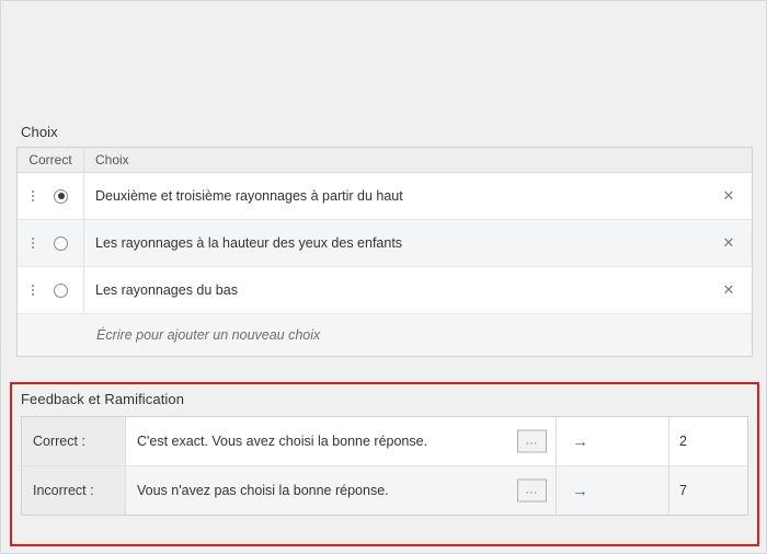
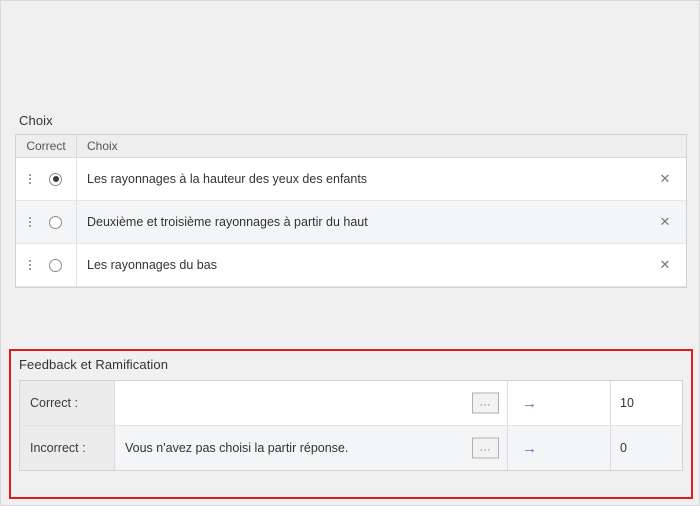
  Choix
  Correct
  Choix
- Deuxième et troisième rayonnages à partir du haut
+ Les rayonnages à la hauteur des yeux des enfants
  ✕
- Les rayonnages à la hauteur des yeux des enfants
+ Deuxième et troisième rayonnages à partir du haut
  ✕
  Les rayonnages du bas
  ✕
- Écrire pour ajouter un nouveau choix
  Feedback et Ramification
  Correct :
- C'est exact. Vous avez choisi la bonne réponse.
  ...
  →
- 2
+ 10
  Incorrect :
- Vous n'avez pas choisi la bonne réponse.
+ Vous n'avez pas choisi la partir réponse.
  ...
  →
- 7
+ 0
